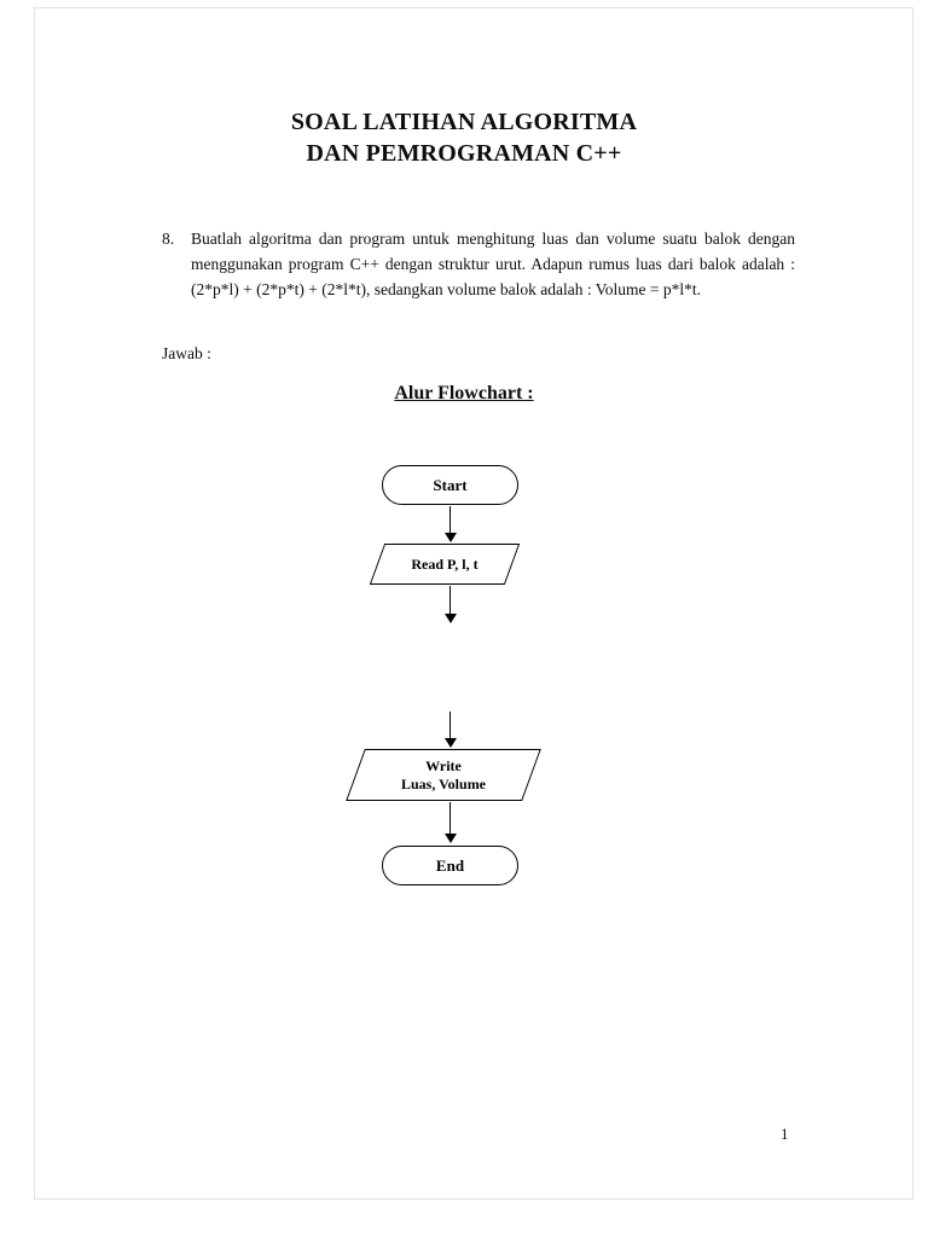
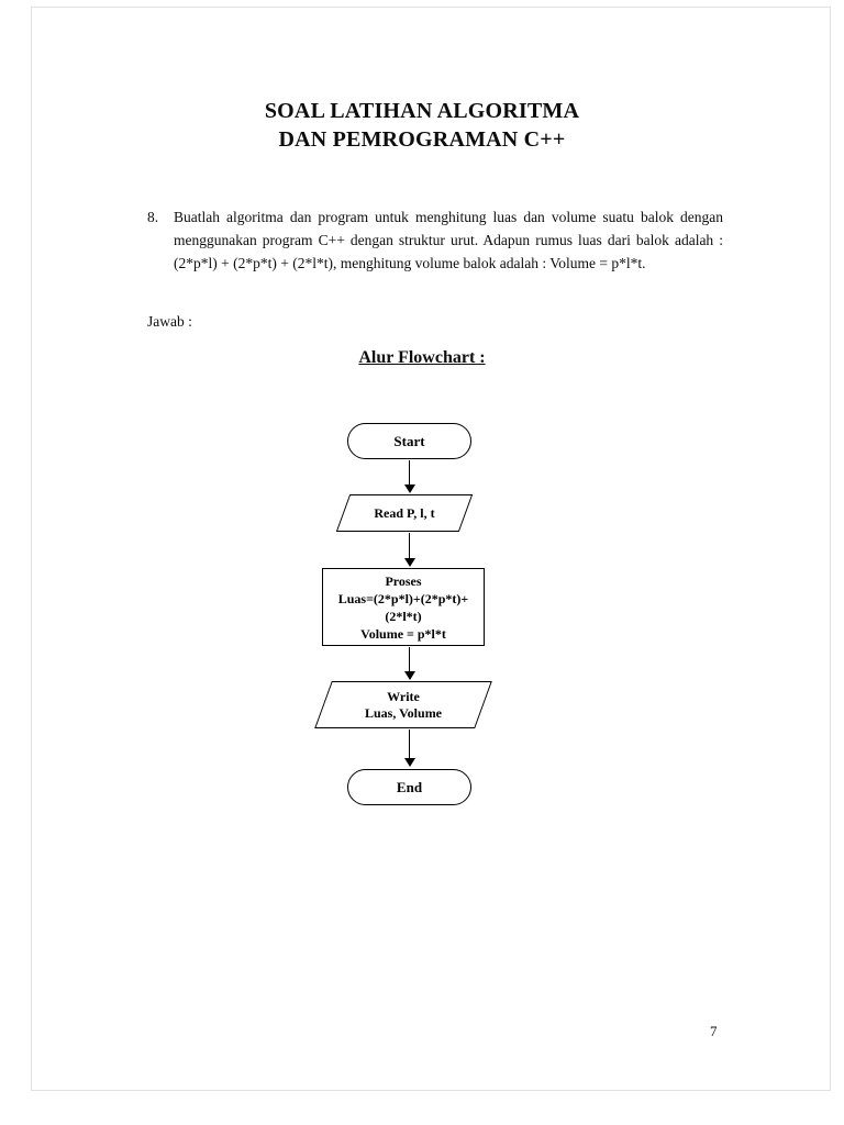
  SOAL LATIHAN ALGORITMA
  DAN PEMROGRAMAN C++
  8.
- Buatlah algoritma dan program untuk menghitung luas dan volume suatu balok dengan menggunakan program C++ dengan struktur urut. Adapun rumus luas dari balok adalah : (2*p*l) + (2*p*t) + (2*l*t), sedangkan volume balok adalah : Volume = p*l*t.
+ Buatlah algoritma dan program untuk menghitung luas dan volume suatu balok dengan menggunakan program C++ dengan struktur urut. Adapun rumus luas dari balok adalah : (2*p*l) + (2*p*t) + (2*l*t), menghitung volume balok adalah : Volume = p*l*t.
  Jawab :
  Alur Flowchart :
  Start
  Read P, l, t
+ Proses
+ Luas=(2*p*l)+(2*p*t)+
+ (2*l*t)
+ Volume = p*l*t
  Write
  Luas, Volume
  End
- 1
+ 7
